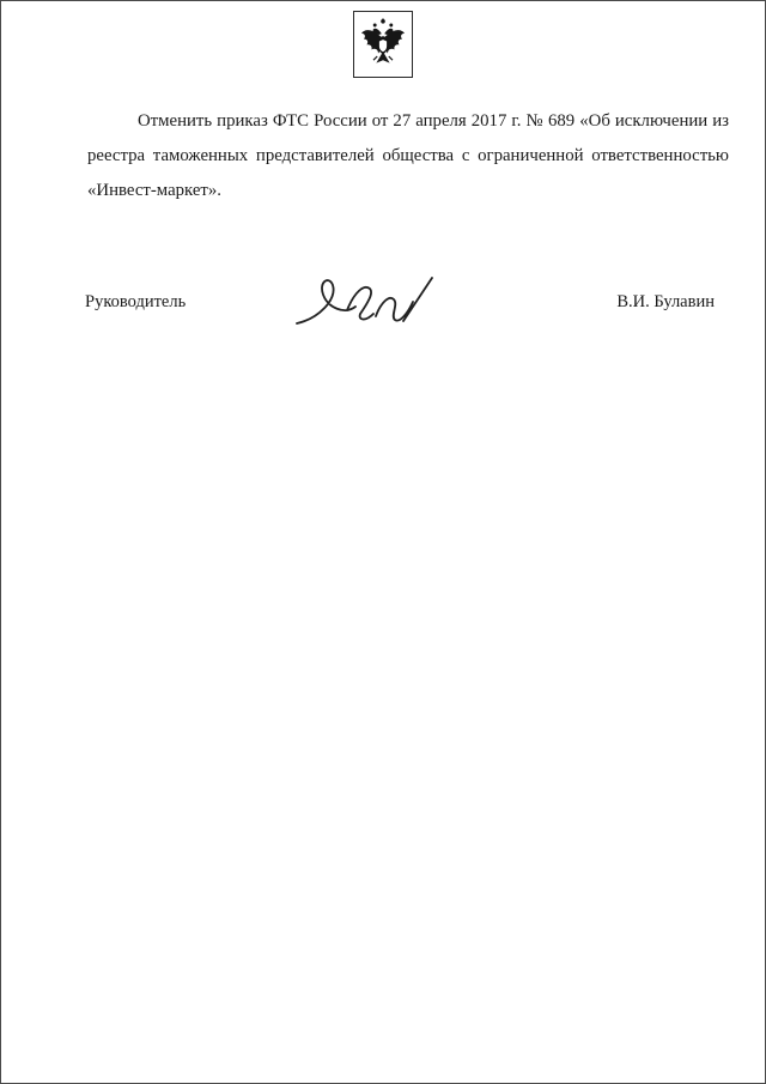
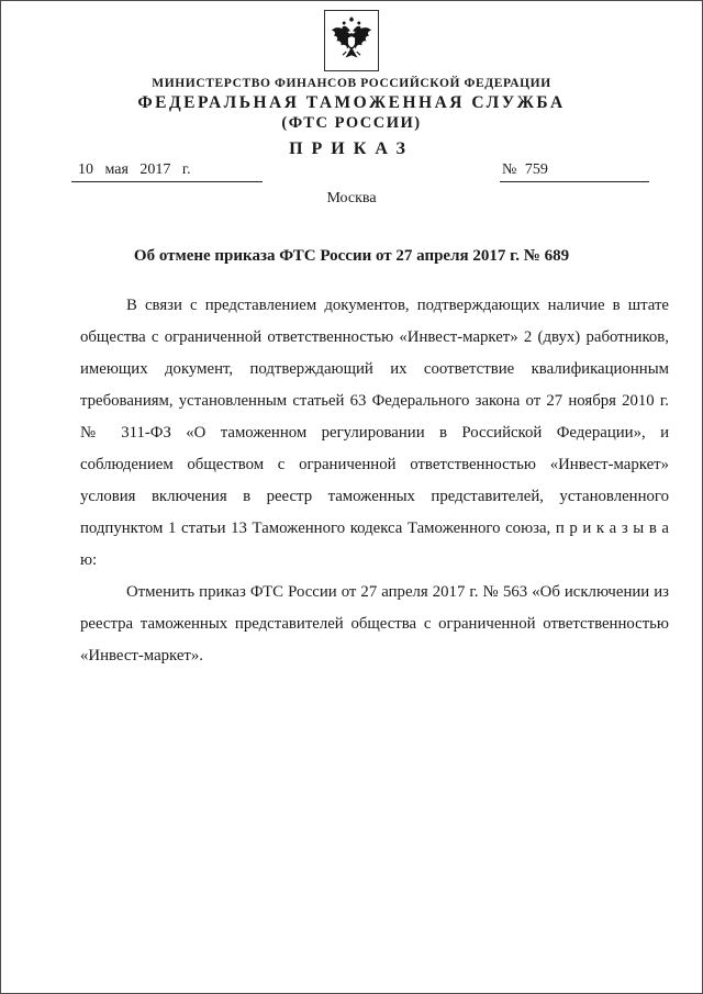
+ МИНИСТЕРСТВО ФИНАНСОВ РОССИЙСКОЙ ФЕДЕРАЦИИ
+ ФЕДЕРАЛЬНАЯ ТАМОЖЕННАЯ СЛУЖБА
+ (ФТС РОССИИ)
+ ПРИКАЗ
+ 10 мая 2017 г.
+ № 759
+ Москва
+ Об отмене приказа ФТС России от 27 апреля 2017 г. № 689
+ В связи с представлением документов, подтверждающих наличие в штате общества с ограниченной ответственностью «Инвест-маркет» 2 (двух) работников, имеющих документ, подтверждающий их соответствие квалификационным требованиям, установленным статьей 63 Федерального закона от 27 ноября 2010 г. № 311-ФЗ «О таможенном регулировании в Российской Федерации», и соблюдением обществом с ограниченной ответственностью «Инвест-маркет» условия включения в реестр таможенных представителей, установленного подпунктом 1 статьи 13 Таможенного кодекса Таможенного союза, п р и к а з ы в а ю:
- Отменить приказ ФТС России от 27 апреля 2017 г. № 689 «Об исключении из реестра таможенных представителей общества с ограниченной ответственностью «Инвест-маркет».
+ Отменить приказ ФТС России от 27 апреля 2017 г. № 563 «Об исключении из реестра таможенных представителей общества с ограниченной ответственностью «Инвест-маркет».
- Руководитель
- В.И. Булавин
